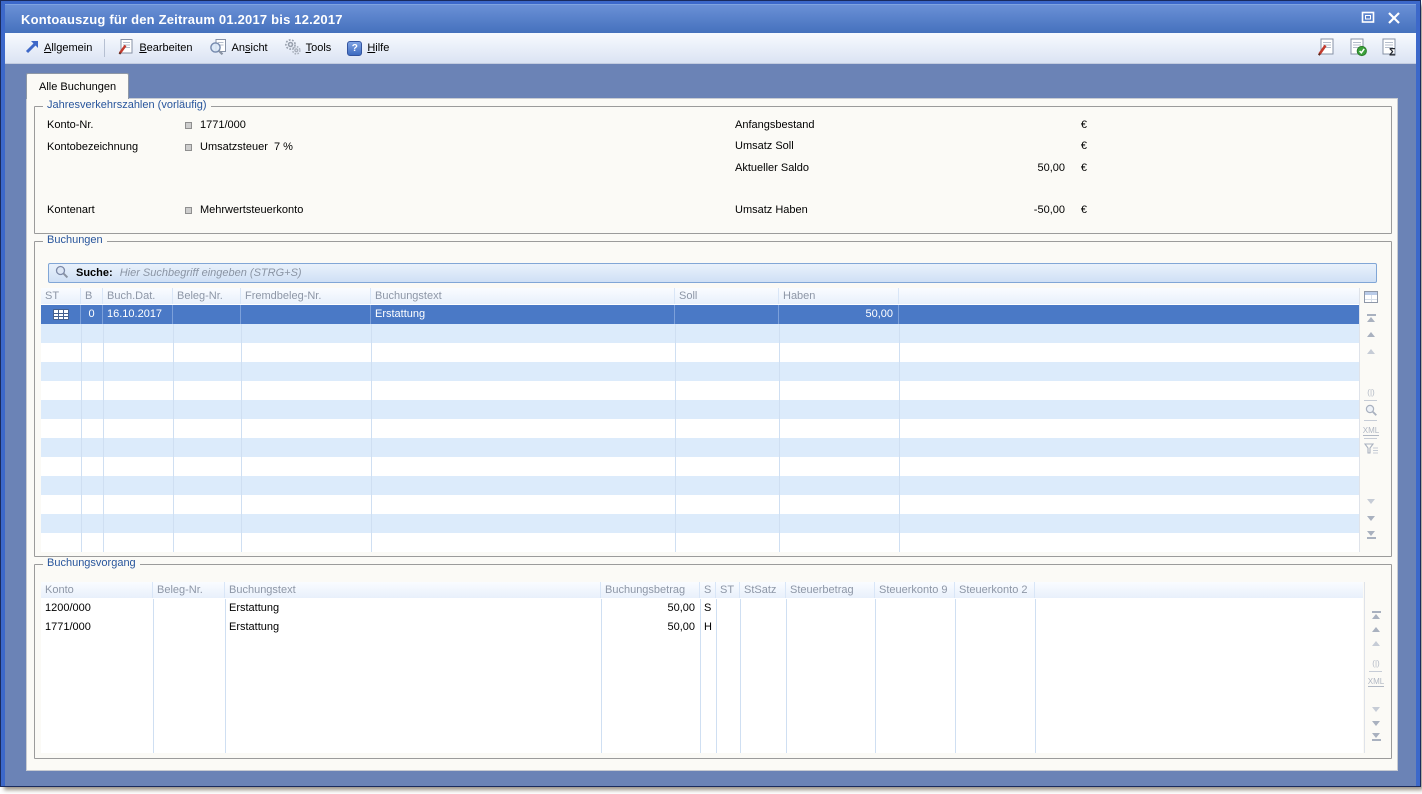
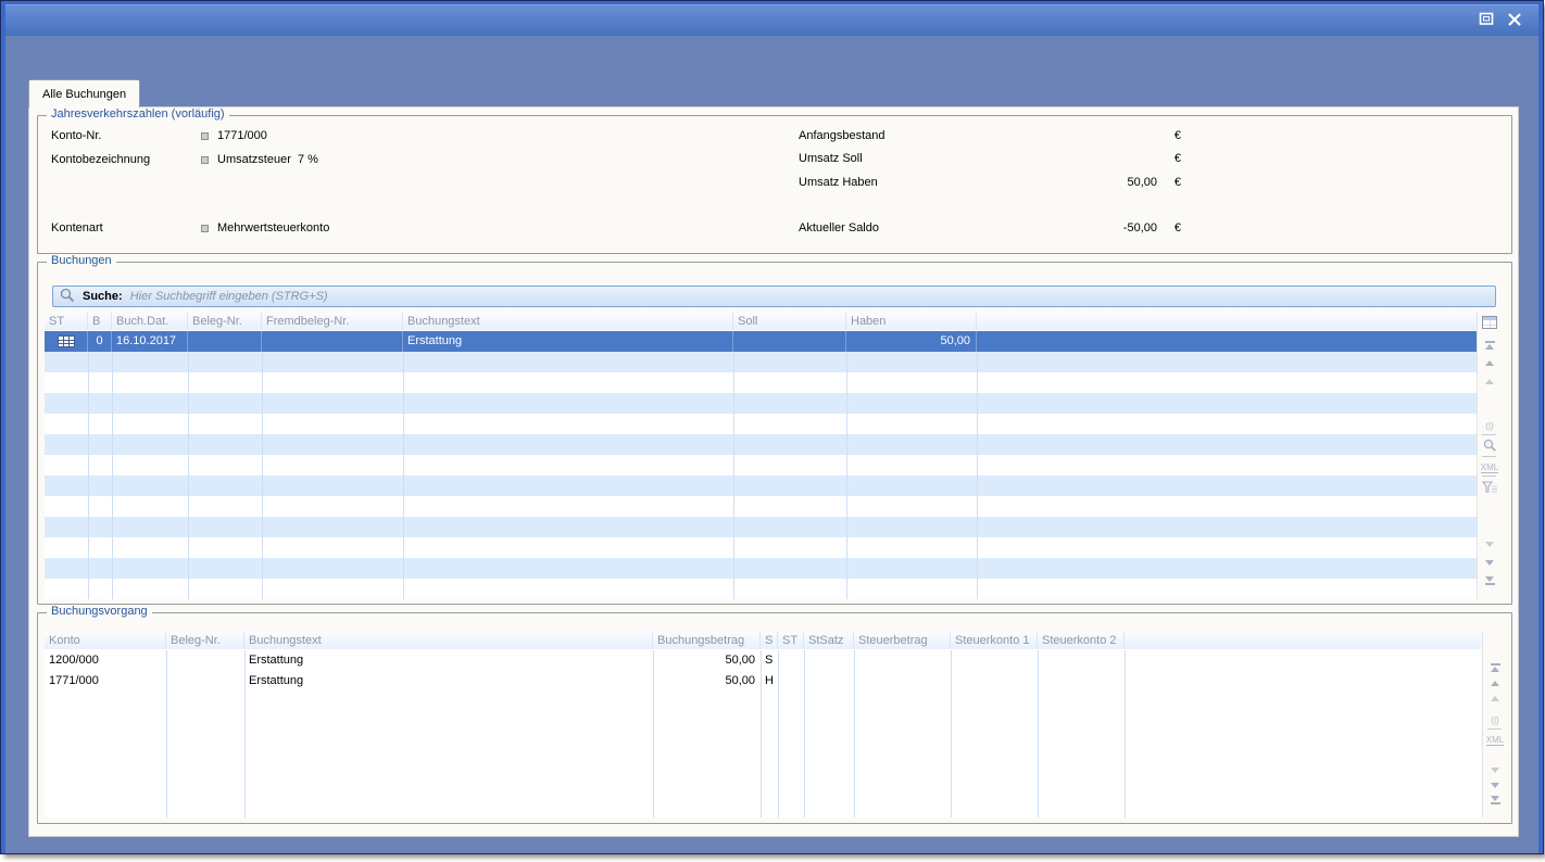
- Kontoauszug für den Zeitraum 01.2017 bis 12.2017
- Allgemein
- Bearbeiten
- Ansicht
- Tools
- ?
- Hilfe
- Σ
  Alle Buchungen
  Jahresverkehrszahlen (vorläufig)
  Konto-Nr.
  1771/000
  Kontobezeichnung
  Umsatzsteuer 7 %
  Kontenart
  Mehrwertsteuerkonto
  Anfangsbestand
  €
  Umsatz Soll
  €
- Aktueller Saldo
+ Umsatz Haben
  50,00
  €
- Umsatz Haben
+ Aktueller Saldo
  -50,00
  €
  Buchungen
  Suche:
  Hier Suchbegriff eingeben (STRG+S)
  ST
  B
  Buch.Dat.
  Beleg-Nr.
  Fremdbeleg-Nr.
  Buchungstext
  Soll
  Haben
  0
  16.10.2017
  Erstattung
  50,00
  (|)
  XML
  Buchungsvorgang
  Konto
  Beleg-Nr.
  Buchungstext
  Buchungsbetrag
  S
  ST
  StSatz
  Steuerbetrag
- Steuerkonto 9
+ Steuerkonto 1
  Steuerkonto 2
  1200/000
  Erstattung
  50,00
  S
  1771/000
  Erstattung
  50,00
  H
  (|)
  XML
